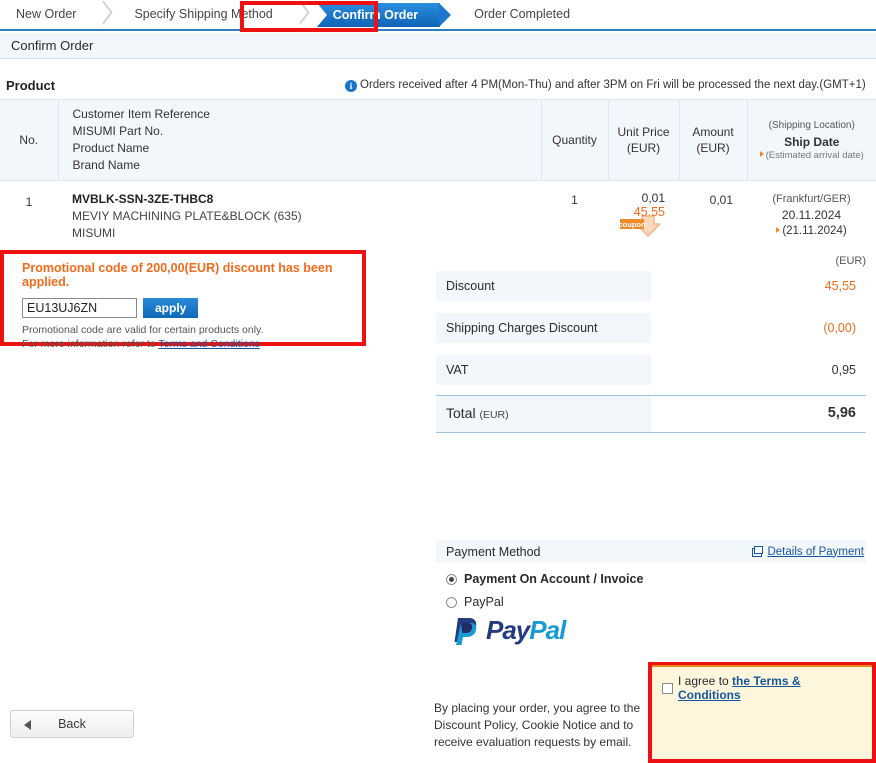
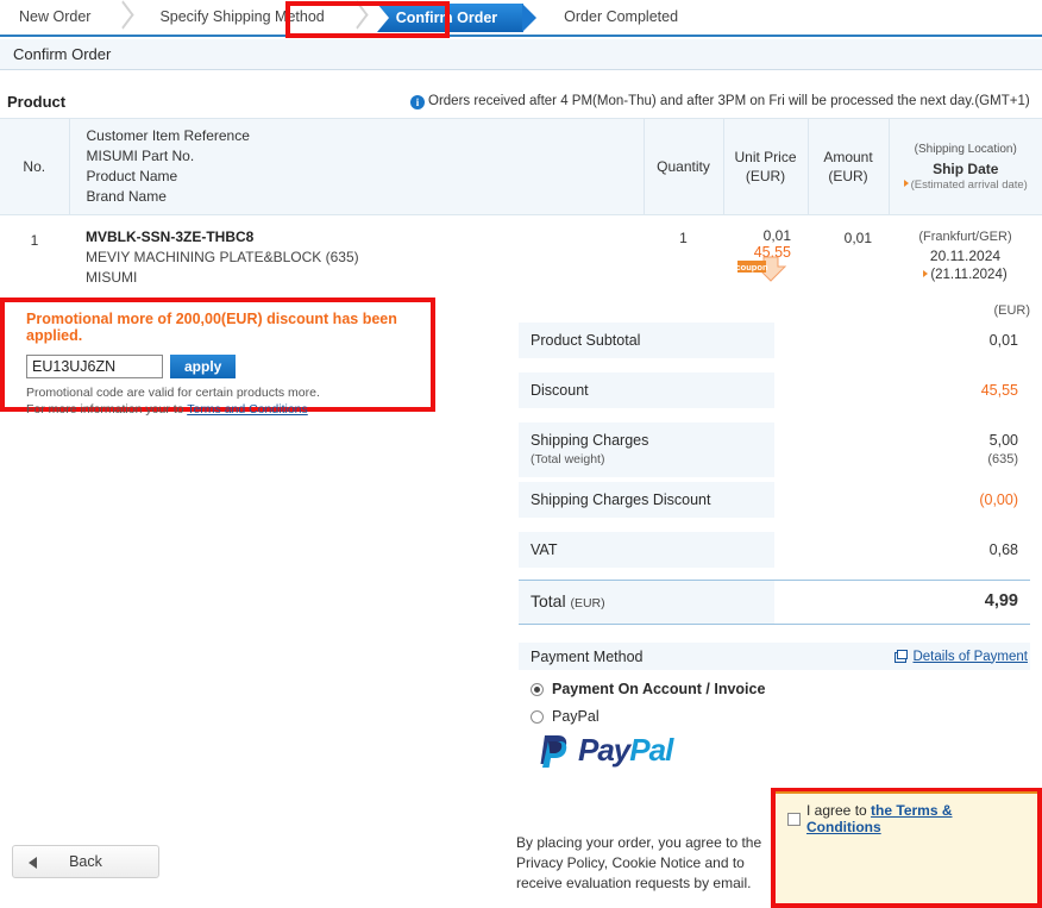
  New Order
  Specify Shipping Method
  Confirm Order
  Order Completed
  Confirm Order
  Product
  i Orders received after 4 PM(Mon-Thu) and after 3PM on Fri will be processed the next day.(GMT+1)
  No.	Customer Item Reference MISUMI Part No. Product Name Brand Name	Quantity	Unit Price (EUR)	Amount (EUR)	(Shipping Location) Ship Date (Estimated arrival date)
  1	MVBLK-SSN-3ZE-THBC8 MEVIY MACHINING PLATE&BLOCK (635) MISUMI	1	0,01 45,55 coupon	0,01	(Frankfurt/GER) 20.11.2024 (21.11.2024)
- Promotional code of 200,00(EUR) discount has been applied.
+ Promotional more of 200,00(EUR) discount has been applied.
  EU13UJ6ZN
  apply
- Promotional code are valid for certain products only.
+ Promotional code are valid for certain products more.
- For more information refer to Terms and Conditions
+ For more information your to Terms and Conditions
  (EUR)
+ Product Subtotal
+ 0,01
  Discount
  45,55
+ Shipping Charges
+ (Total weight)
+ 5,00
+ (635)
  Shipping Charges Discount
  (0,00)
  VAT
- 0,95
+ 0,68
  Total (EUR)
- 5,96
+ 4,99
  Payment Method
  Details of Payment
  Payment On Account / Invoice
  PayPal
  PayPal
- By placing your order, you agree to the Discount Policy, Cookie Notice and to receive evaluation requests by email.
+ By placing your order, you agree to the Privacy Policy, Cookie Notice and to receive evaluation requests by email.
  I agree to the Terms & Conditions
  Back
